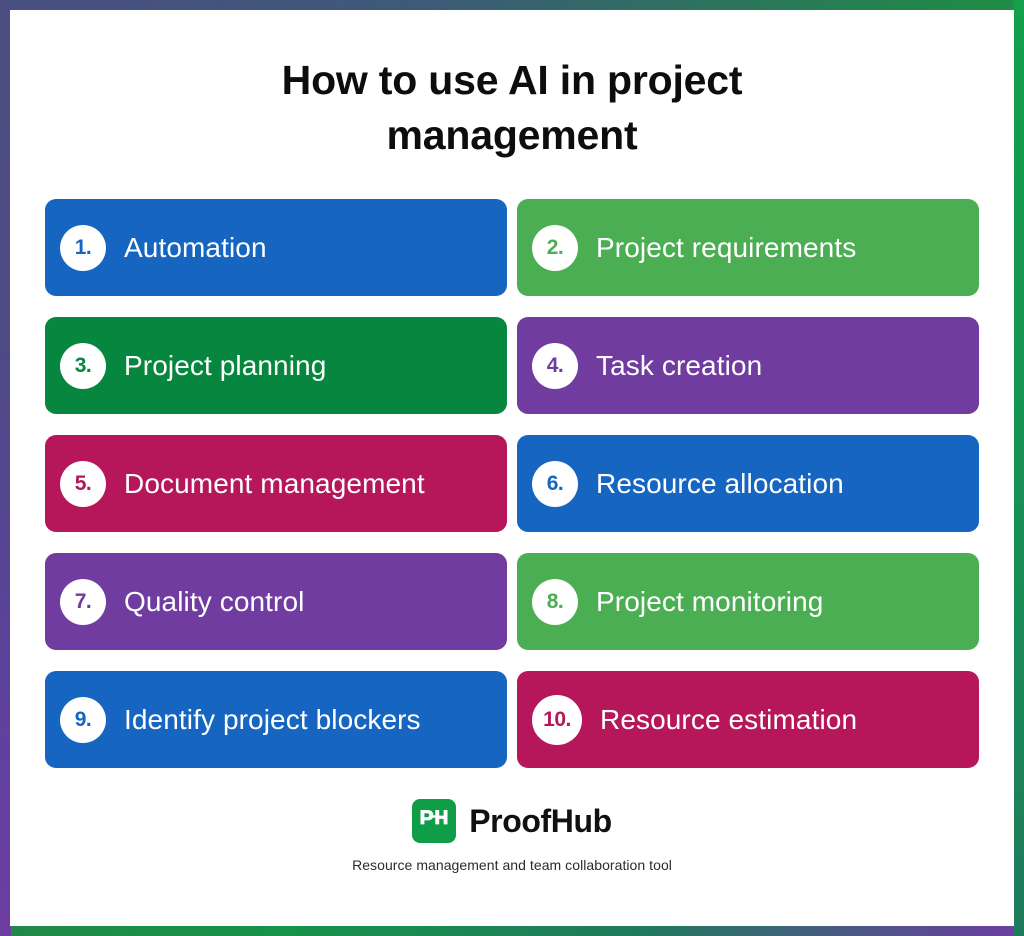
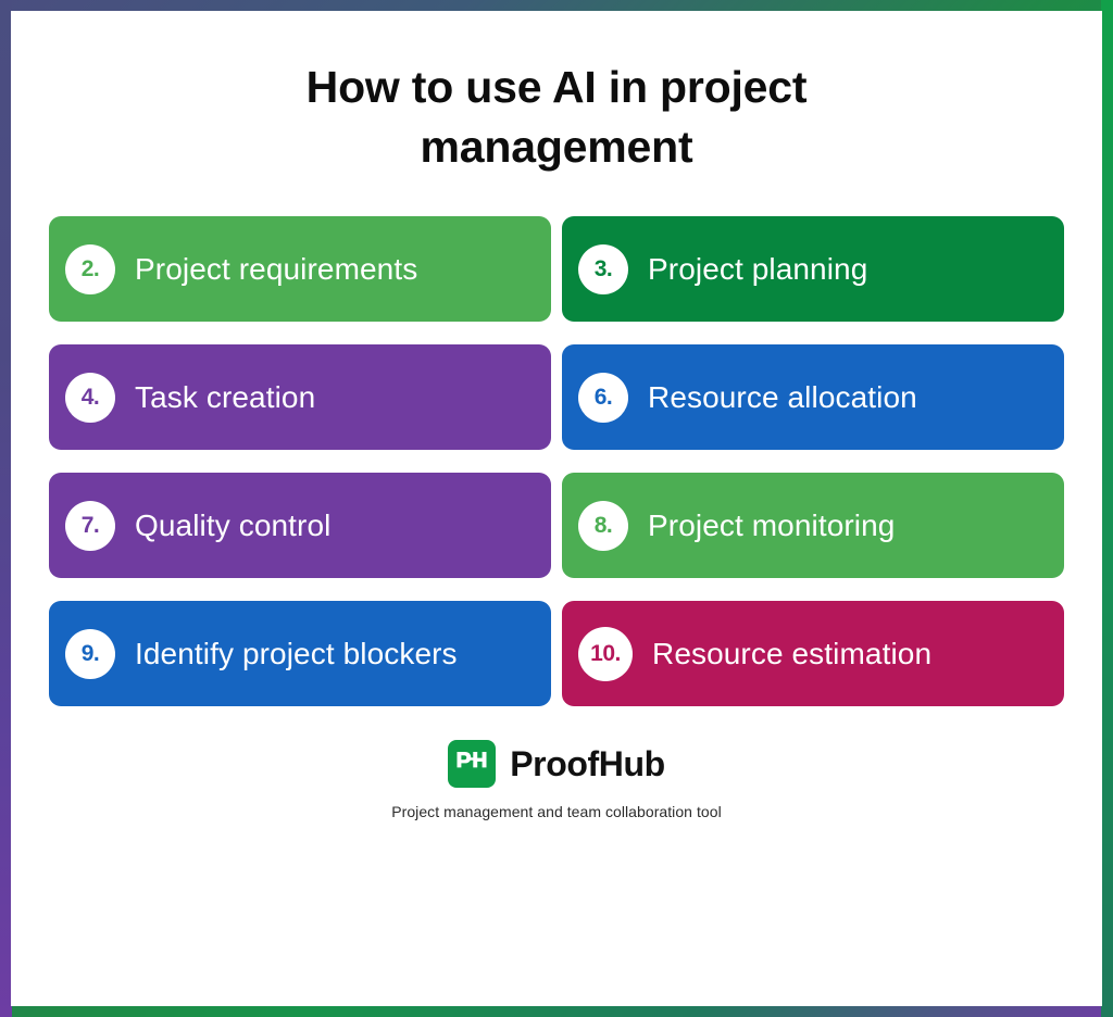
  How to use AI in project management
- 1.
- Automation
  2.
  Project requirements
  3.
  Project planning
  4.
  Task creation
- 5.
- Document management
  6.
  Resource allocation
  7.
  Quality control
  8.
  Project monitoring
  9.
  Identify project blockers
  10.
  Resource estimation
  ProofHub
- Resource management and team collaboration tool
+ Project management and team collaboration tool
